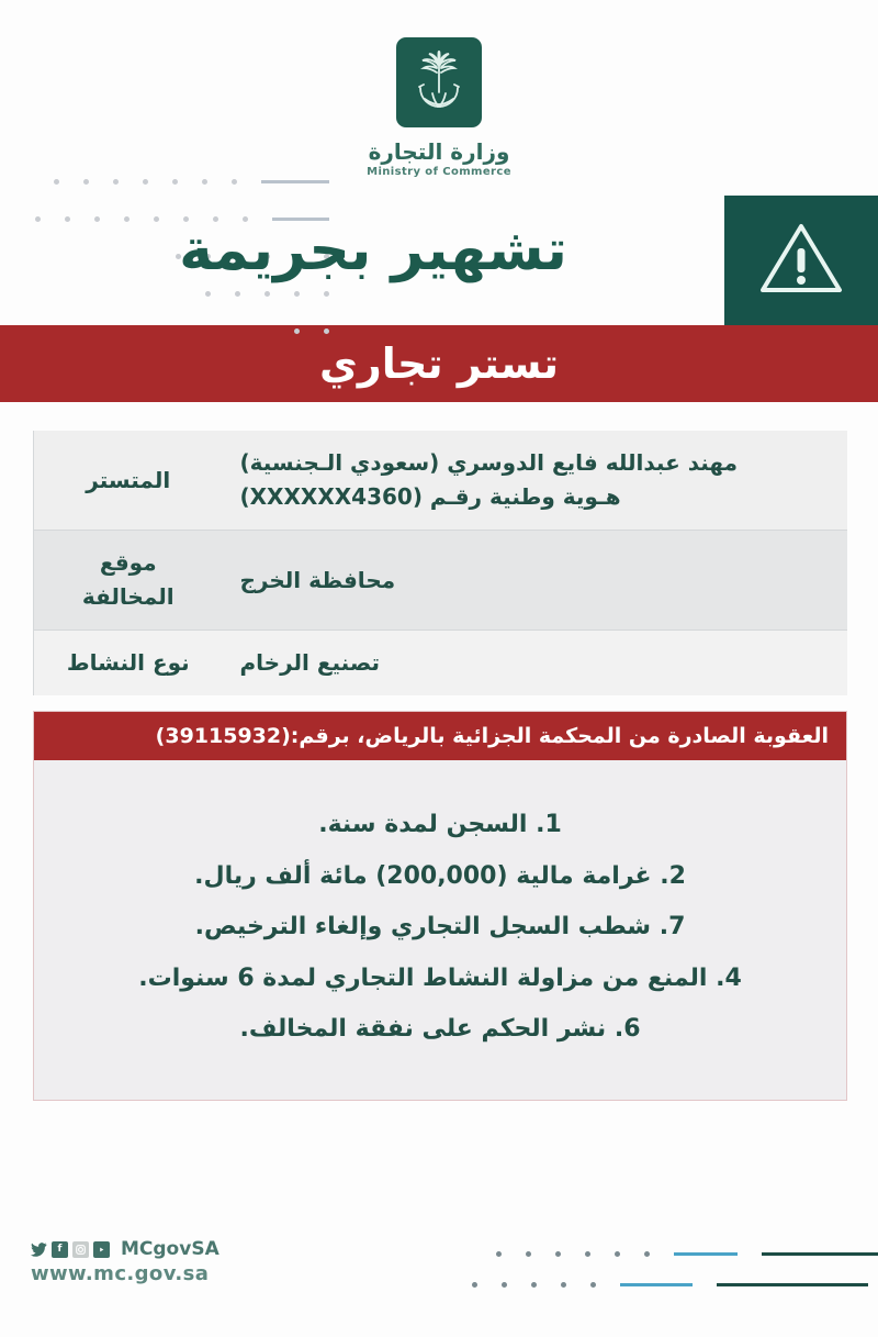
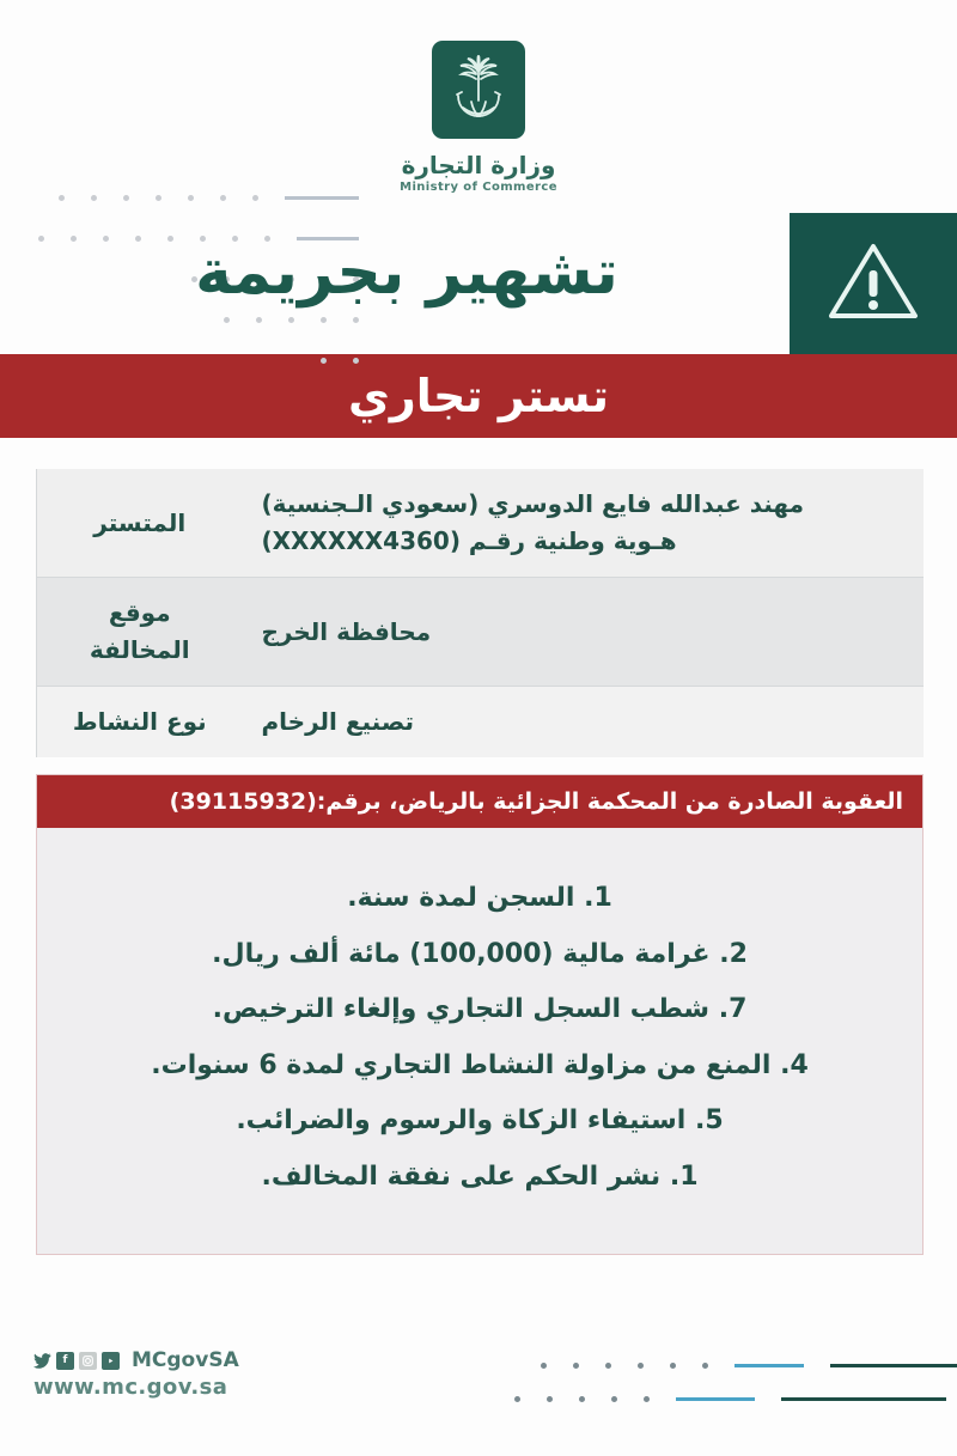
  وزارة التجارة
  Ministry of Commerce
  تشهير بجريمة
  تستر تجاري
  مهند عبدالله فايع الدوسري (سعودي الـجنسية) هـوية وطنية رقـم (XXXXXX4360)	المتستر
  محافظة الخرج	موقع المخالفة
  تصنيع الرخام	نوع النشاط
  العقوبة الصادرة من المحكمة الجزائية بالرياض، برقم:(39115932)
  1. السجن لمدة سنة.
- 2. غرامة مالية (200,000) مائة ألف ريال.
+ 2. غرامة مالية (100,000) مائة ألف ريال.
  7. شطب السجل التجاري وإلغاء الترخيص.
  4. المنع من مزاولة النشاط التجاري لمدة 6 سنوات.
+ 5. استيفاء الزكاة والرسوم والضرائب.
- 6. نشر الحكم على نفقة المخالف.
+ 1. نشر الحكم على نفقة المخالف.
  f
  MCgovSA
  www.mc.gov.sa
